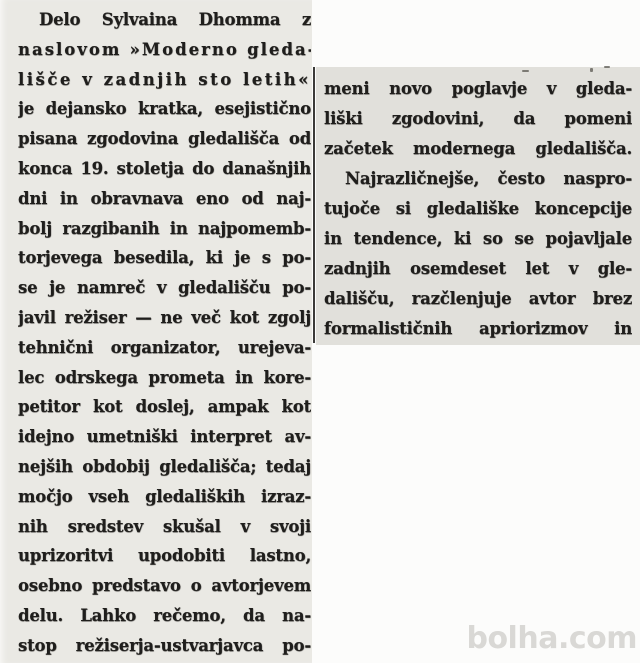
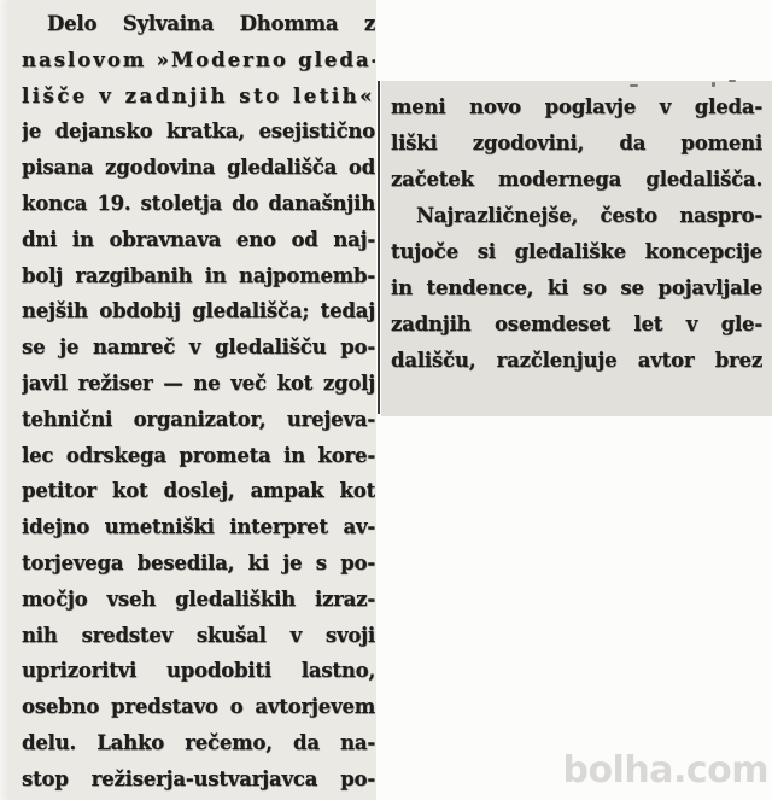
  Delo Sylvaina Dhomma z
  naslovom »Moderno gleda
  lišče v zadnjih sto letih«
  je dejansko kratka, esejistično
  pisana zgodovina gledališča od
  konca 19. stoletja do današnjih
  dni in obravnava eno od naj-
  bolj razgibanih in najpomemb-
- torjevega besedila, ki je s po-
+ nejših obdobij gledališča; tedaj
  se je namreč v gledališču po-
  javil režiser — ne več kot zgolj
  tehnični organizator, urejeva-
  lec odrskega prometa in kore-
  petitor kot doslej, ampak kot
  idejno umetniški interpret av-
- nejših obdobij gledališča; tedaj
+ torjevega besedila, ki je s po-
  močjo vseh gledaliških izraz-
  nih sredstev skušal v svoji
  uprizoritvi upodobiti lastno,
  osebno predstavo o avtorjevem
  delu. Lahko rečemo, da na-
  stop režiserja-ustvarjavca po-
  meni novo poglavje v gleda-
  liški zgodovini, da pomeni
  začetek modernega gledališča.
  Najrazličnejše, često naspro-
  tujoče si gledališke koncepcije
  in tendence, ki so se pojavljale
  zadnjih osemdeset let v gle-
  dališču, razčlenjuje avtor brez
- formalističnih apriorizmov in
  bolha.com
